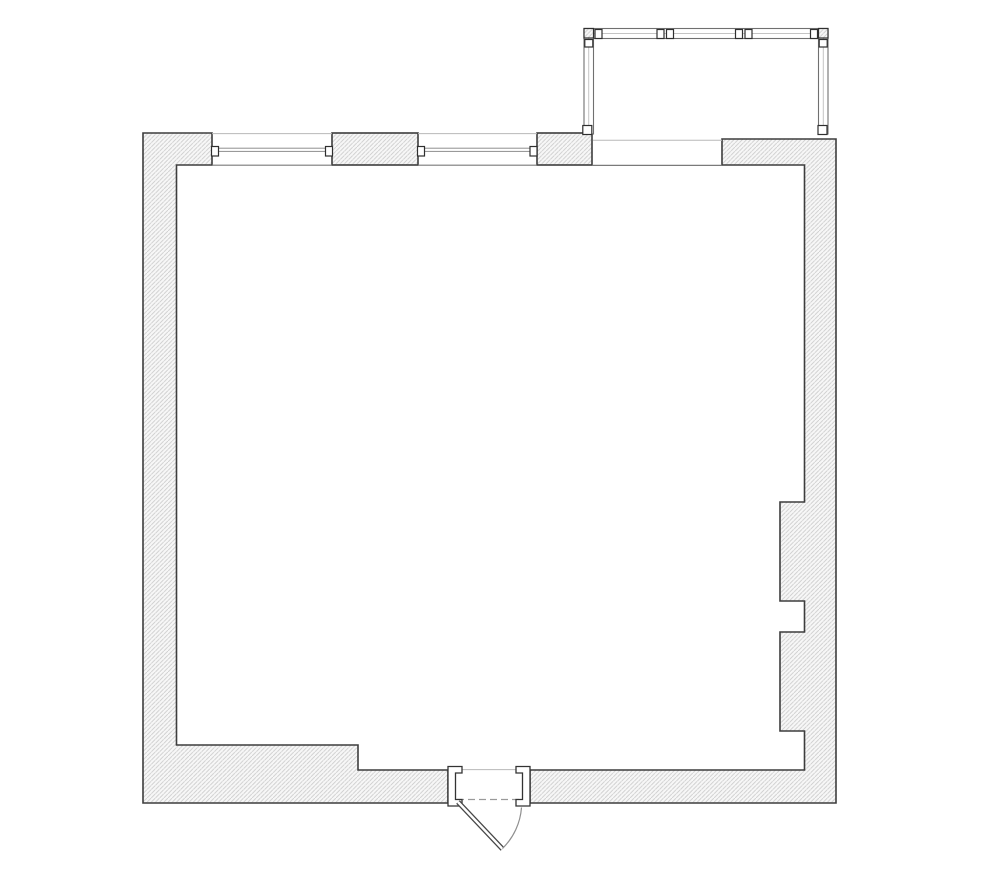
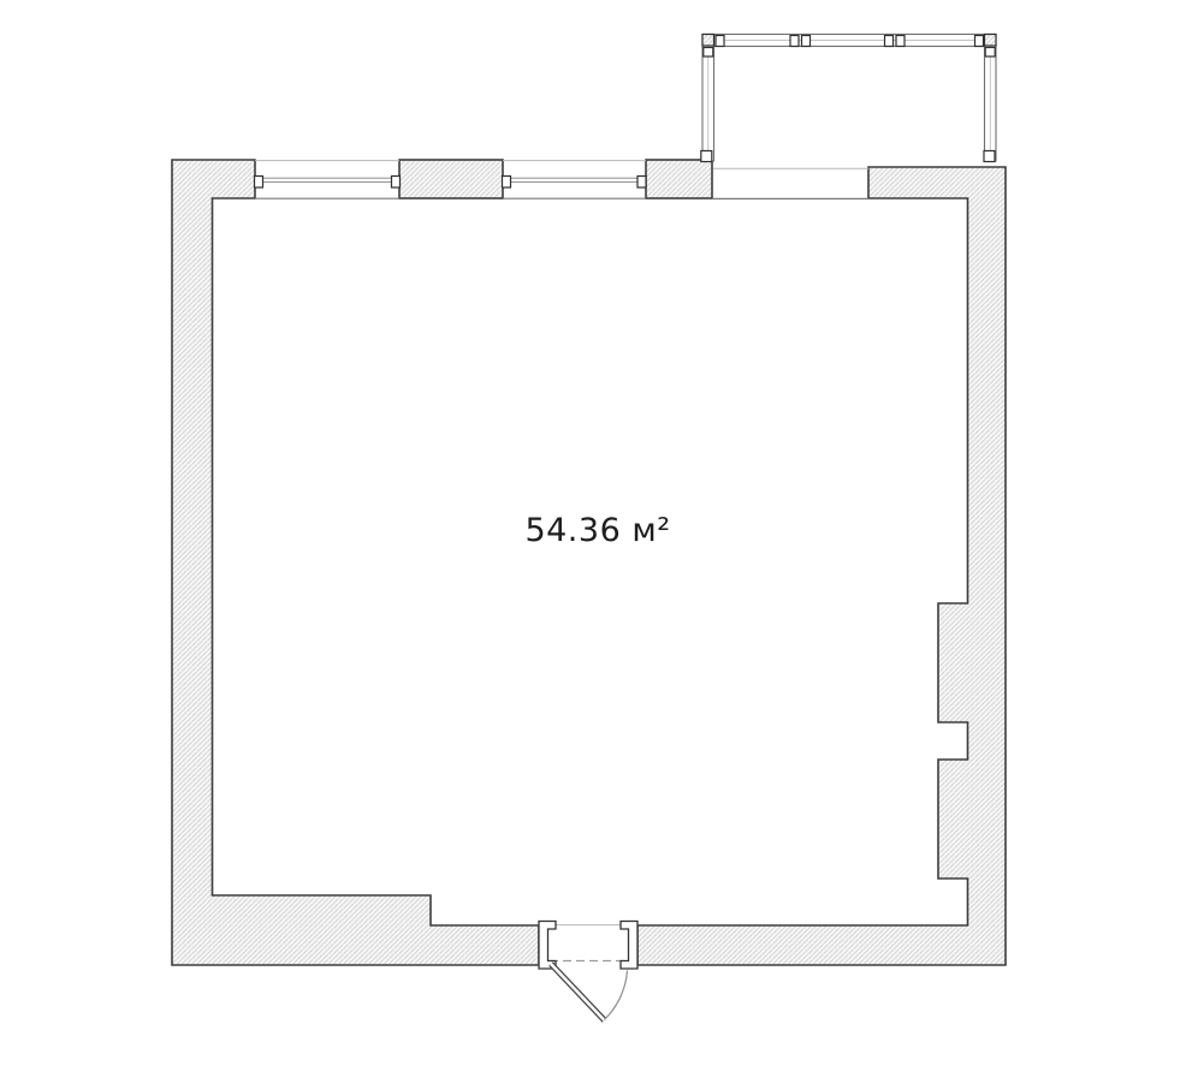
+ 54.36 м²
